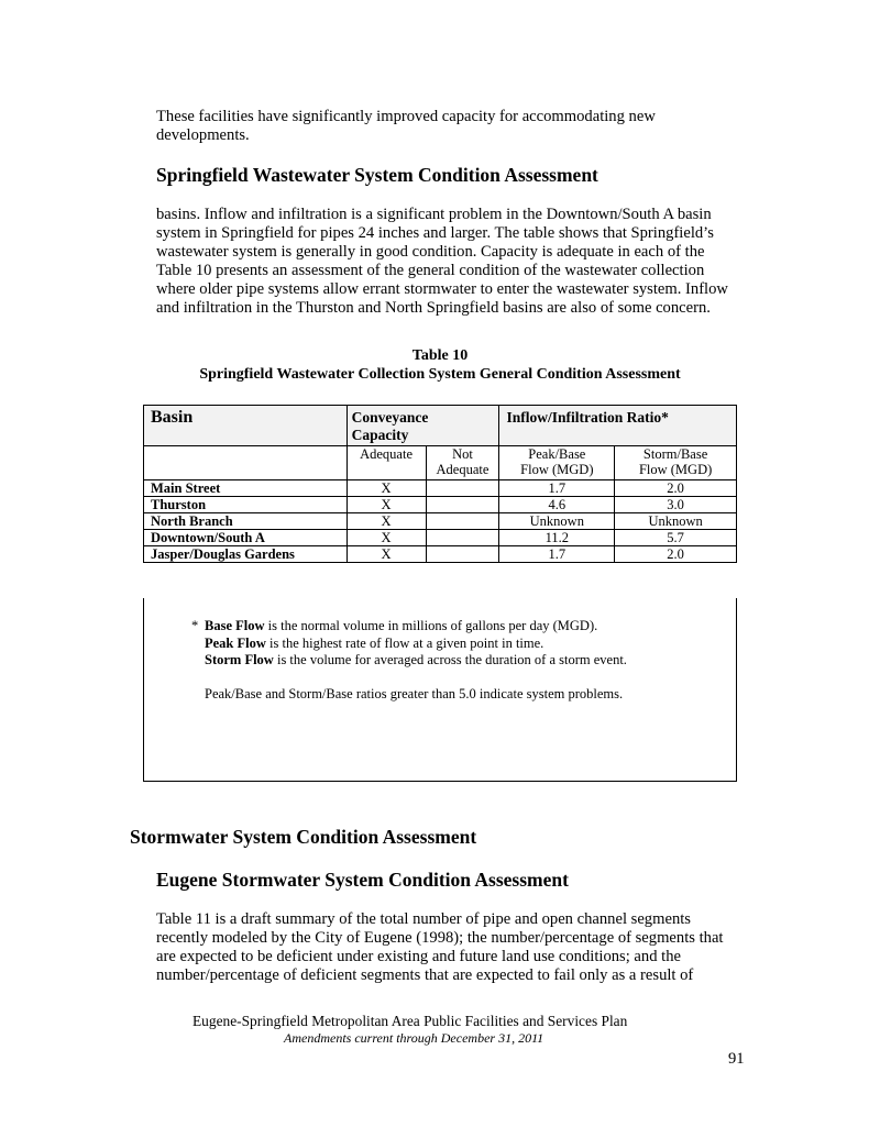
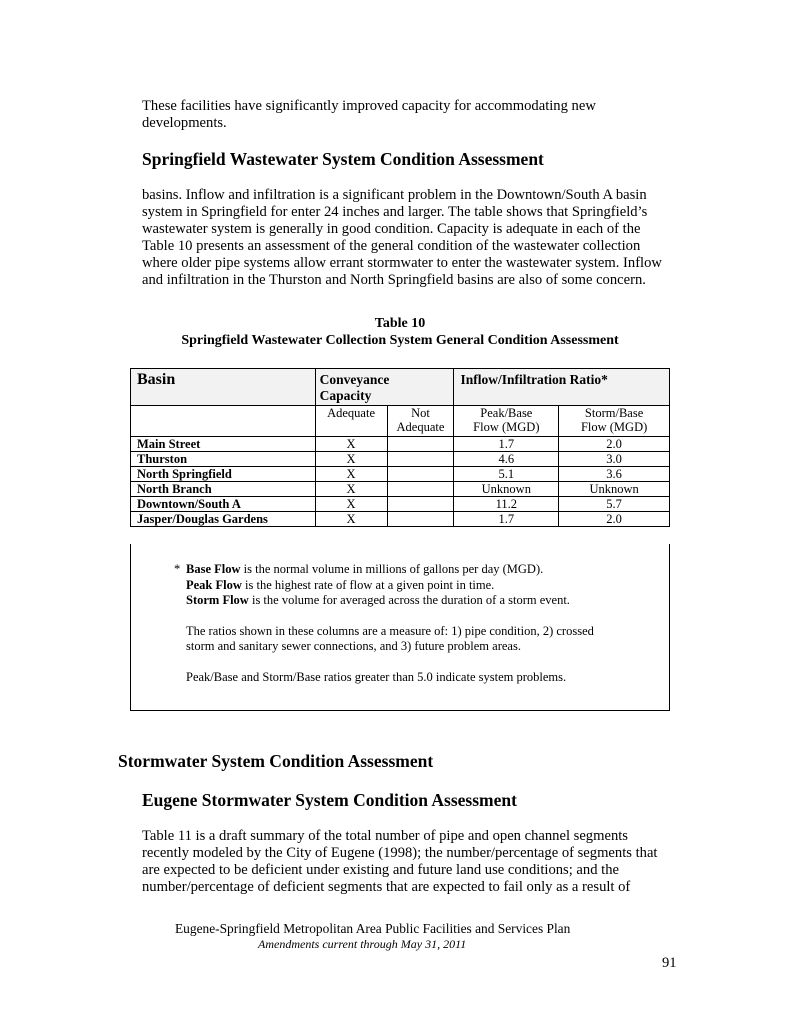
  These facilities have significantly improved capacity for accommodating new
  developments.
  Springfield Wastewater System Condition Assessment
  basins. Inflow and infiltration is a significant problem in the Downtown/South A basin
- system in Springfield for pipes 24 inches and larger. The table shows that Springfield’s
+ system in Springfield for enter 24 inches and larger. The table shows that Springfield’s
  wastewater system is generally in good condition. Capacity is adequate in each of the
  Table 10 presents an assessment of the general condition of the wastewater collection
  where older pipe systems allow errant stormwater to enter the wastewater system. Inflow
  and infiltration in the Thurston and North Springfield basins are also of some concern.
  Table 10
  Springfield Wastewater Collection System General Condition Assessment
  Basin	Conveyance Capacity	Inflow/Infiltration Ratio*
  	Adequate	Not Adequate	Peak/Base Flow (MGD)	Storm/Base Flow (MGD)
  Main Street	X		1.7	2.0
  Thurston	X		4.6	3.0
+ North Springfield	X		5.1	3.6
  North Branch	X		Unknown	Unknown
  Downtown/South A	X		11.2	5.7
  Jasper/Douglas Gardens	X		1.7	2.0
  *
  Base Flow is the normal volume in millions of gallons per day (MGD).
  Peak Flow is the highest rate of flow at a given point in time.
  Storm Flow is the volume for averaged across the duration of a storm event.
+ The ratios shown in these columns are a measure of: 1) pipe condition, 2) crossed
+ storm and sanitary sewer connections, and 3) future problem areas.
  Peak/Base and Storm/Base ratios greater than 5.0 indicate system problems.
  Stormwater System Condition Assessment
  Eugene Stormwater System Condition Assessment
  Table 11 is a draft summary of the total number of pipe and open channel segments
  recently modeled by the City of Eugene (1998); the number/percentage of segments that
  are expected to be deficient under existing and future land use conditions; and the
  number/percentage of deficient segments that are expected to fail only as a result of
  Eugene-Springfield Metropolitan Area Public Facilities and Services Plan
- Amendments current through December 31, 2011
+ Amendments current through May 31, 2011
  91
